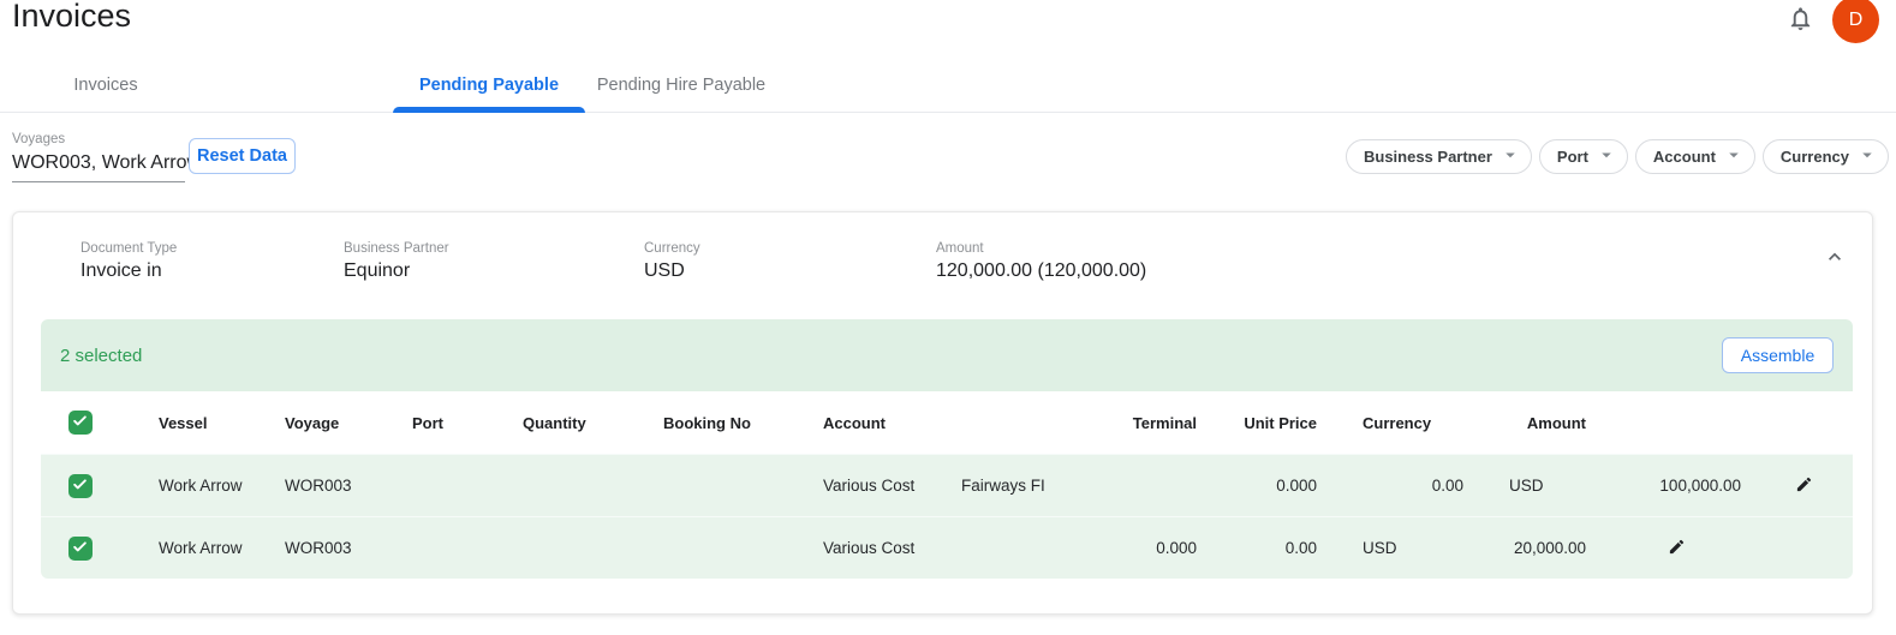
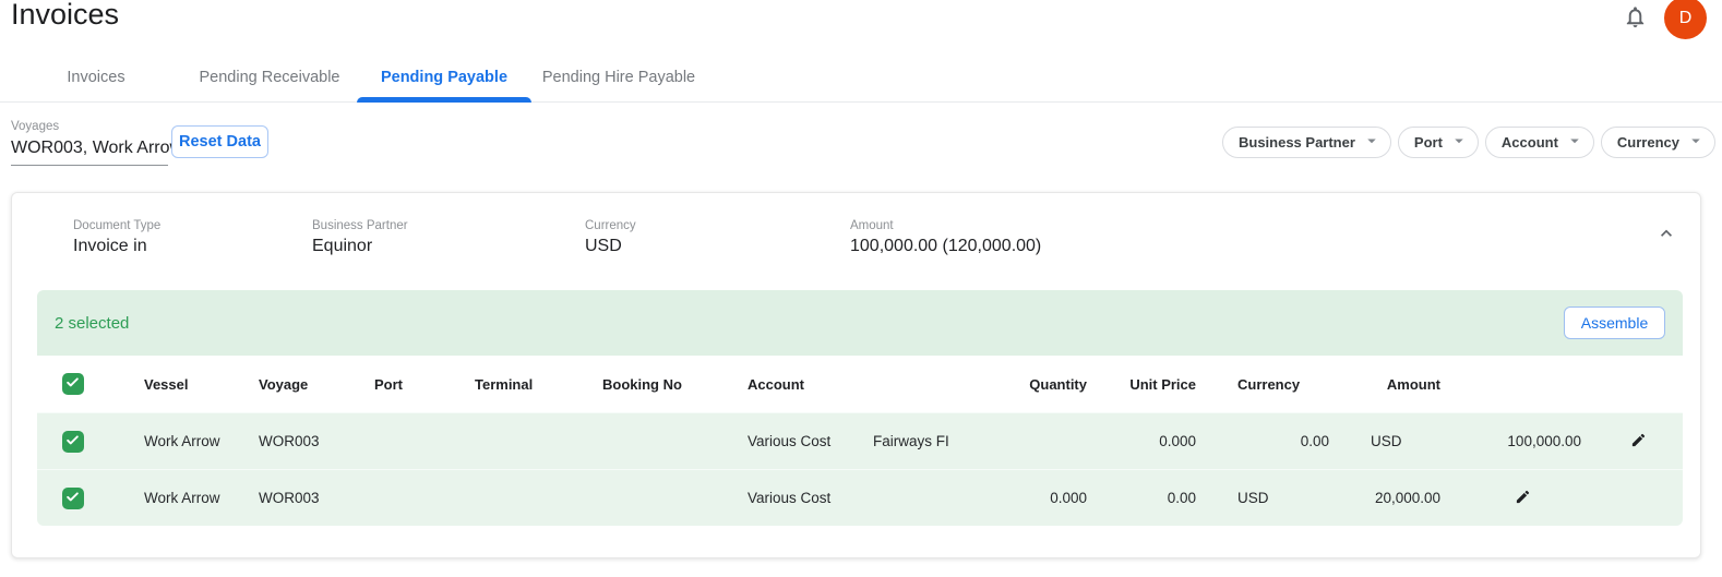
  Invoices
  D
  Invoices
+ Pending Receivable
  Pending Payable
  Pending Hire Payable
  Voyages
  WOR003, Work Arro
  Reset Data
  Business Partner
  Port
  Account
  Currency
  Document Type
  Invoice in
  Business Partner
  Equinor
  Currency
  USD
  Amount
- 120,000.00 (120,000.00)
+ 100,000.00 (120,000.00)
  2 selected
  Assemble
  Vessel
  Voyage
  Port
- Quantity
+ Terminal
  Booking No
  Account
- Terminal
+ Quantity
  Unit Price
  Currency
  Amount
  Work Arrow
  WOR003
  Various Cost
  Fairways FI
  0.000
  0.00
  USD
  100,000.00
  Work Arrow
  WOR003
  Various Cost
  0.000
  0.00
  USD
  20,000.00
